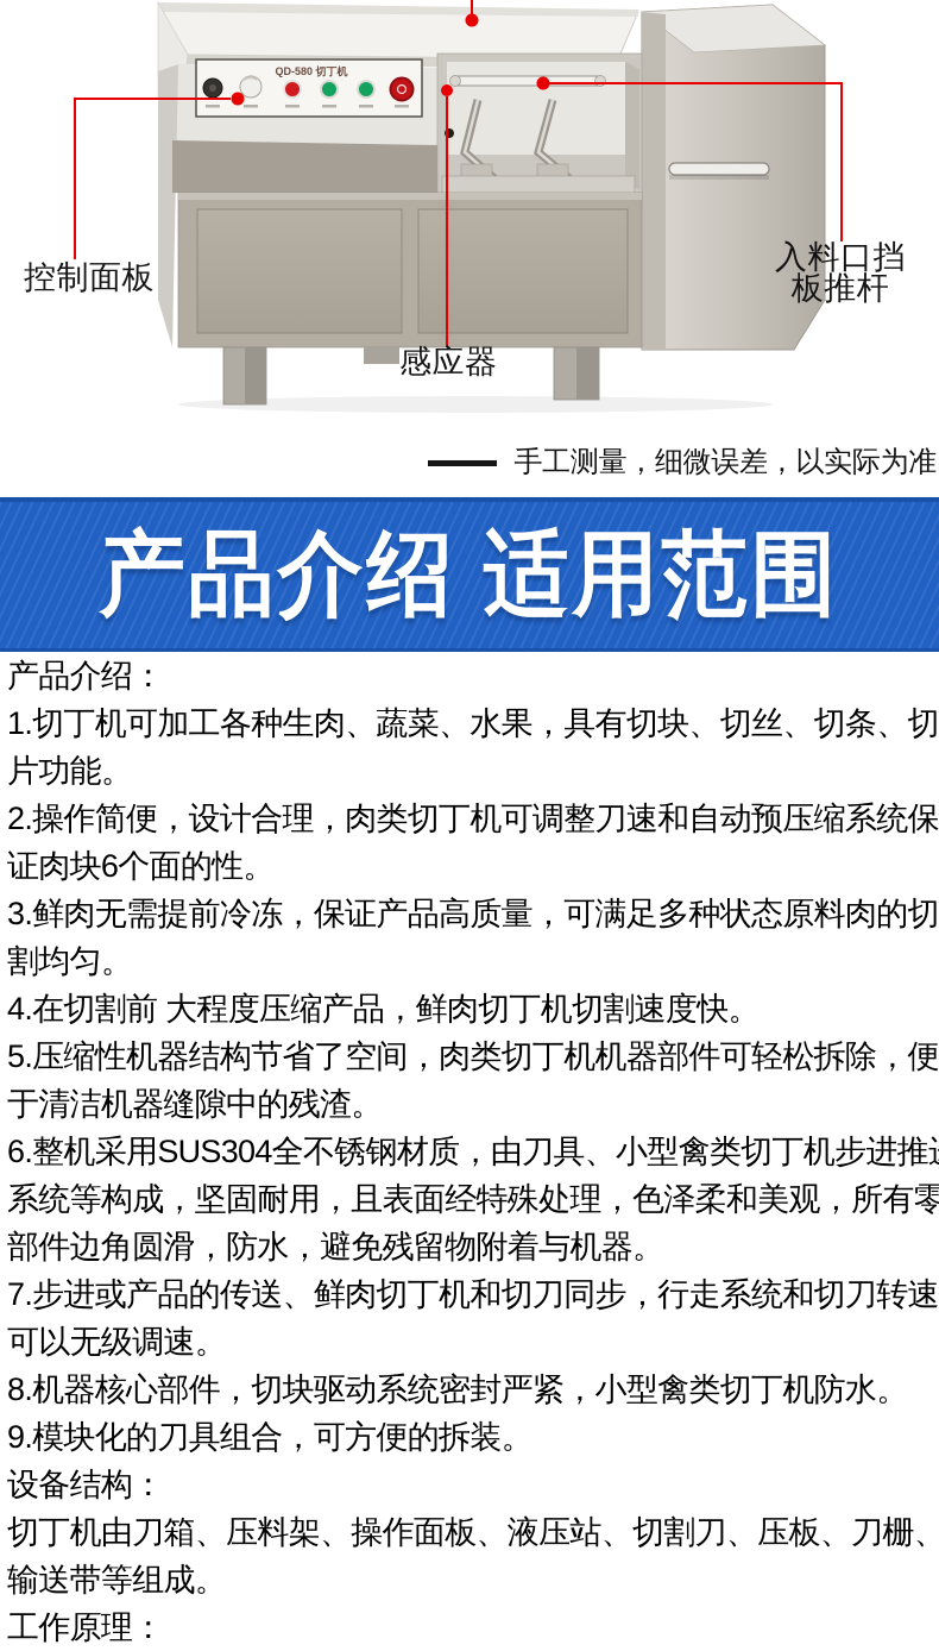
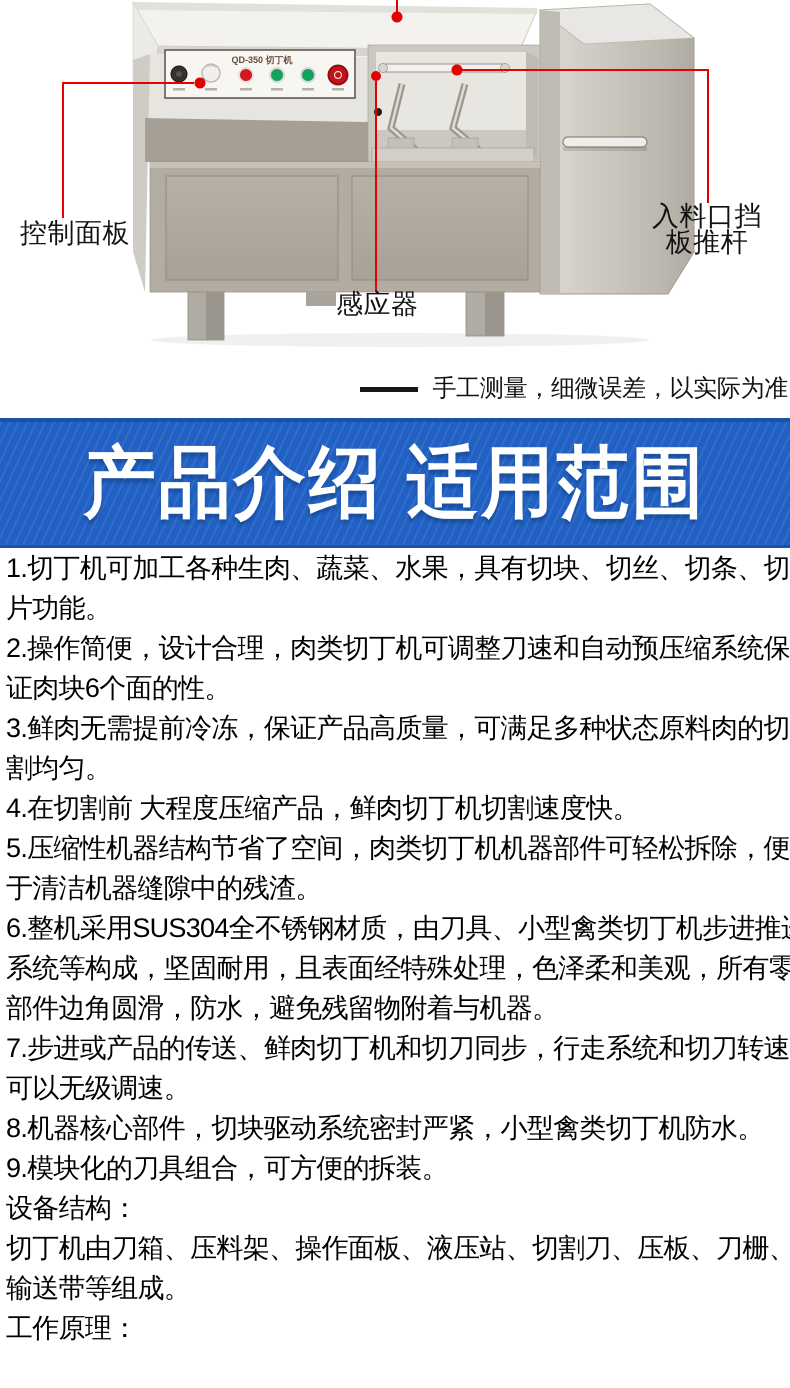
- QD-580 切丁机
+ QD-350 切丁机
  控制面板
  感应器
  入料口挡
  板推杆
  手工测量，细微误差，以实际为准
  产品介绍 适用范围
- 产品介绍：
  1.切丁机可加工各种生肉、蔬菜、水果，具有切块、切丝、切条、切
  片功能。
  2.操作简便，设计合理，肉类切丁机可调整刀速和自动预压缩系统保
  证肉块6个面的性。
  3.鲜肉无需提前冷冻，保证产品高质量，可满足多种状态原料肉的切
  割均匀。
  4.在切割前 大程度压缩产品，鲜肉切丁机切割速度快。
  5.压缩性机器结构节省了空间，肉类切丁机机器部件可轻松拆除，便
  于清洁机器缝隙中的残渣。
  6.整机采用SUS304全不锈钢材质，由刀具、小型禽类切丁机步进推
  系统等构成，坚固耐用，且表面经特殊处理，色泽柔和美观，所有零
  部件边角圆滑，防水，避免残留物附着与机器。
  7.步进或产品的传送、鲜肉切丁机和切刀同步，行走系统和切刀转速
  可以无级调速。
  8.机器核心部件，切块驱动系统密封严紧，小型禽类切丁机防水。
  9.模块化的刀具组合，可方便的拆装。
  设备结构：
  切丁机由刀箱、压料架、操作面板、液压站、切割刀、压板、刀栅、
  输送带等组成。
  工作原理：
